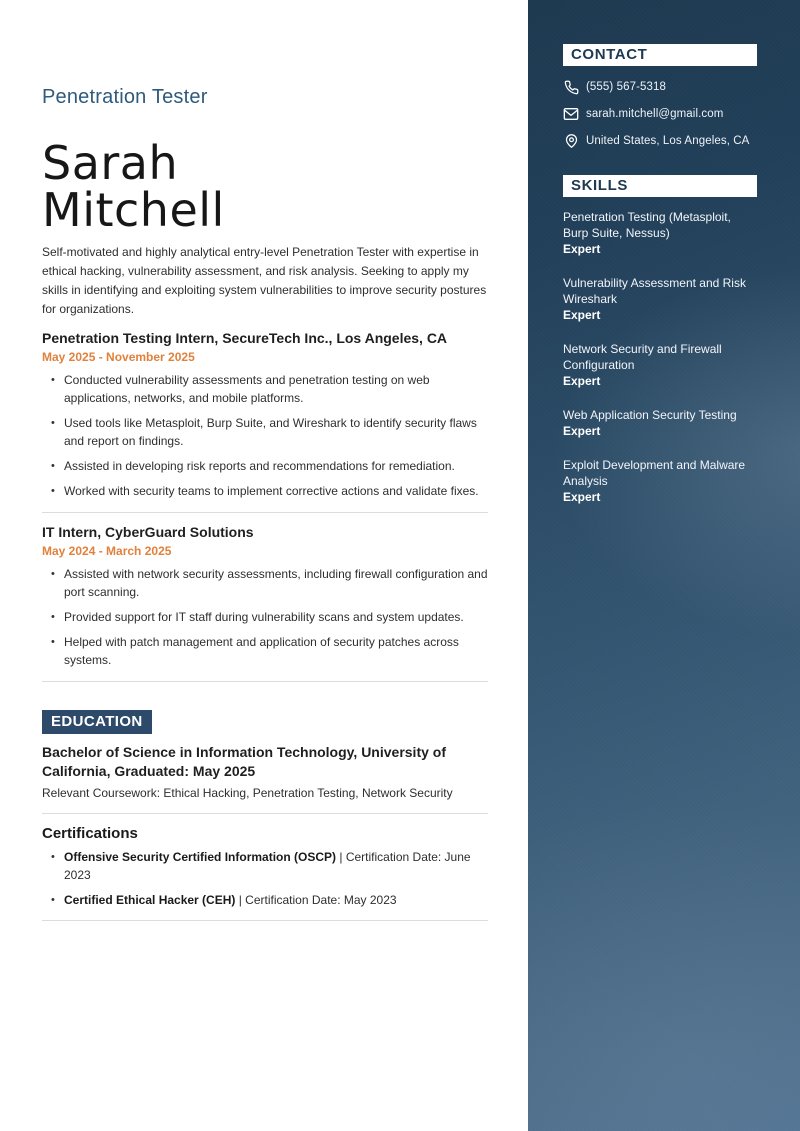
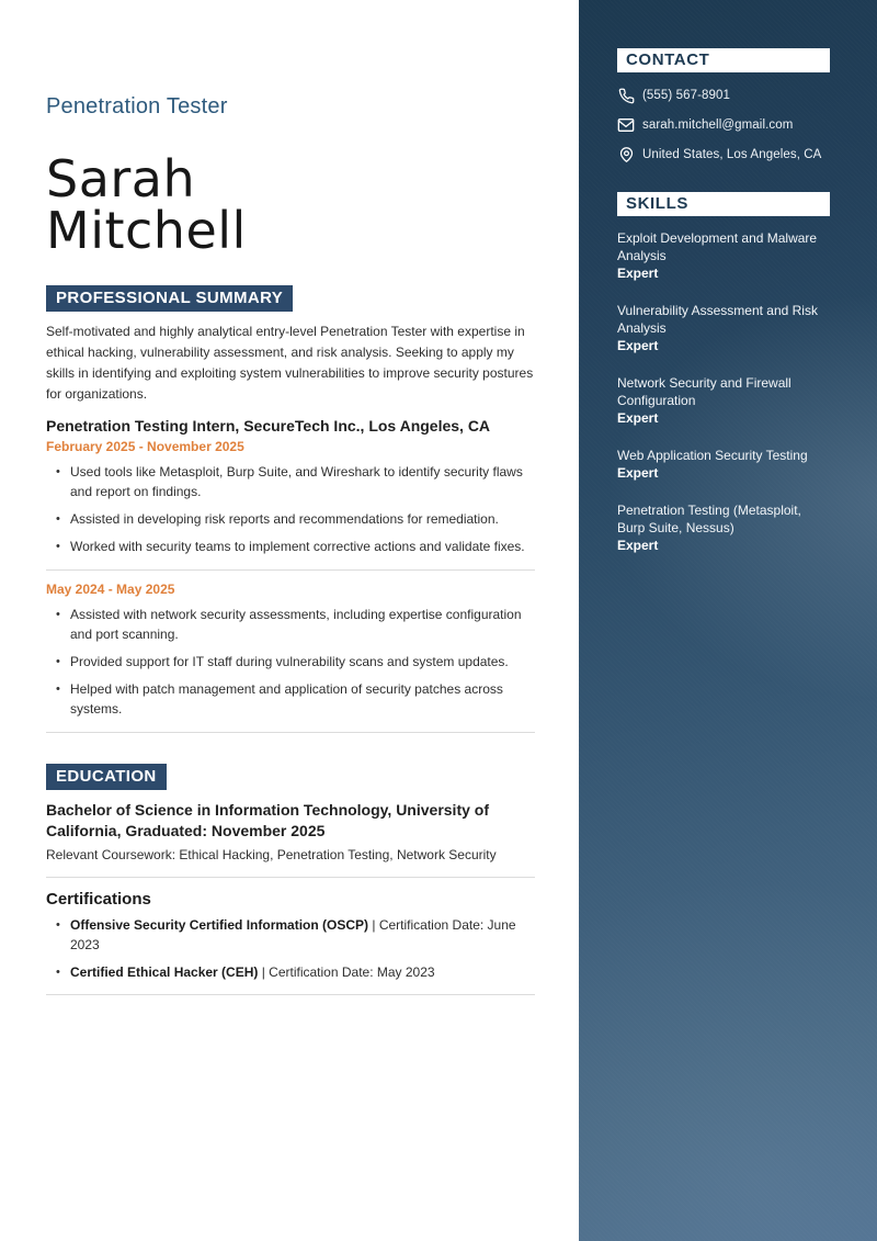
  Penetration Tester
  Sarah
  Mitchell
+ PROFESSIONAL SUMMARY
  Self-motivated and highly analytical entry-level Penetration Tester with expertise in ethical hacking, vulnerability assessment, and risk analysis. Seeking to apply my skills in identifying and exploiting system vulnerabilities to improve security postures for organizations.
  Penetration Testing Intern, SecureTech Inc., Los Angeles, CA
- May 2025 - November 2025
+ February 2025 - November 2025
- Conducted vulnerability assessments and penetration testing on web applications, networks, and mobile platforms.
  Used tools like Metasploit, Burp Suite, and Wireshark to identify security flaws and report on findings.
  Assisted in developing risk reports and recommendations for remediation.
  Worked with security teams to implement corrective actions and validate fixes.
- IT Intern, CyberGuard Solutions
- May 2024 - March 2025
+ May 2024 - May 2025
- Assisted with network security assessments, including firewall configuration and port scanning.
+ Assisted with network security assessments, including expertise configuration and port scanning.
  Provided support for IT staff during vulnerability scans and system updates.
  Helped with patch management and application of security patches across systems.
  EDUCATION
- Bachelor of Science in Information Technology, University of California, Graduated: May 2025
+ Bachelor of Science in Information Technology, University of California, Graduated: November 2025
  Relevant Coursework: Ethical Hacking, Penetration Testing, Network Security
  Certifications
  Offensive Security Certified Information (OSCP) | Certification Date: June 2023
  Certified Ethical Hacker (CEH) | Certification Date: May 2023
  CONTACT
- (555) 567-5318
+ (555) 567-8901
  sarah.mitchell@gmail.com
  United States, Los Angeles, CA
  SKILLS
- Penetration Testing (Metasploit, Burp Suite, Nessus)
+ Exploit Development and Malware Analysis
  Expert
- Vulnerability Assessment and Risk Wireshark
+ Vulnerability Assessment and Risk Analysis
  Expert
  Network Security and Firewall Configuration
  Expert
  Web Application Security Testing
  Expert
- Exploit Development and Malware Analysis
+ Penetration Testing (Metasploit, Burp Suite, Nessus)
  Expert
